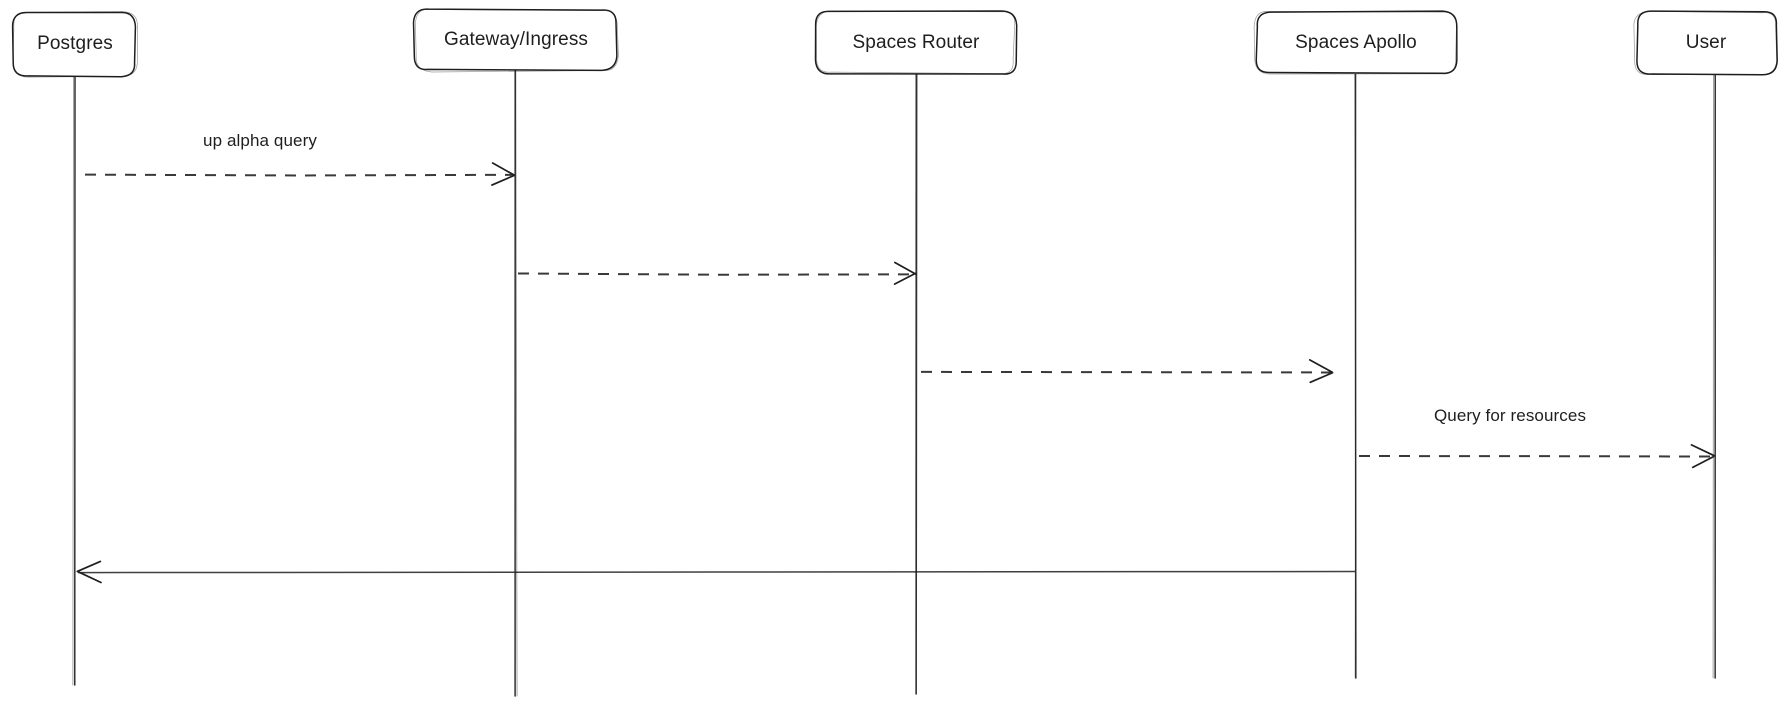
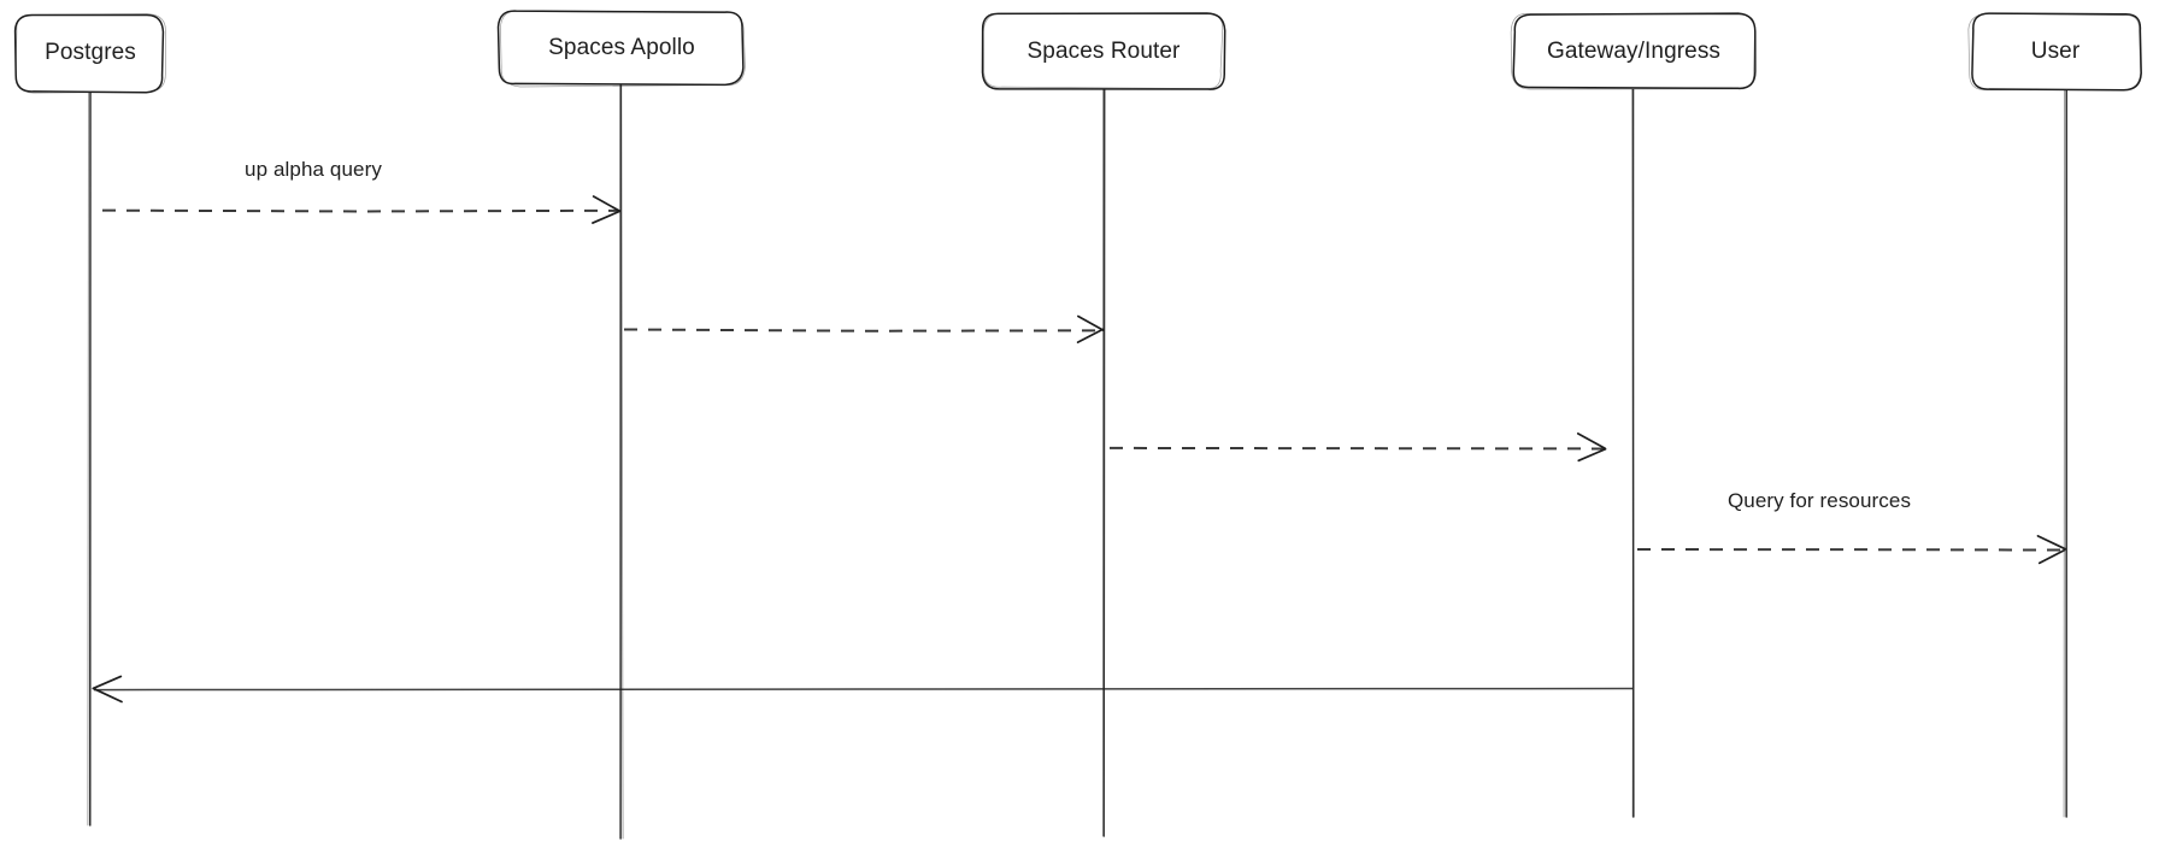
  Postgres
- Gateway/Ingress
+ Spaces Apollo
  Spaces Router
- Spaces Apollo
+ Gateway/Ingress
  User
  up alpha query
  Query for resources
